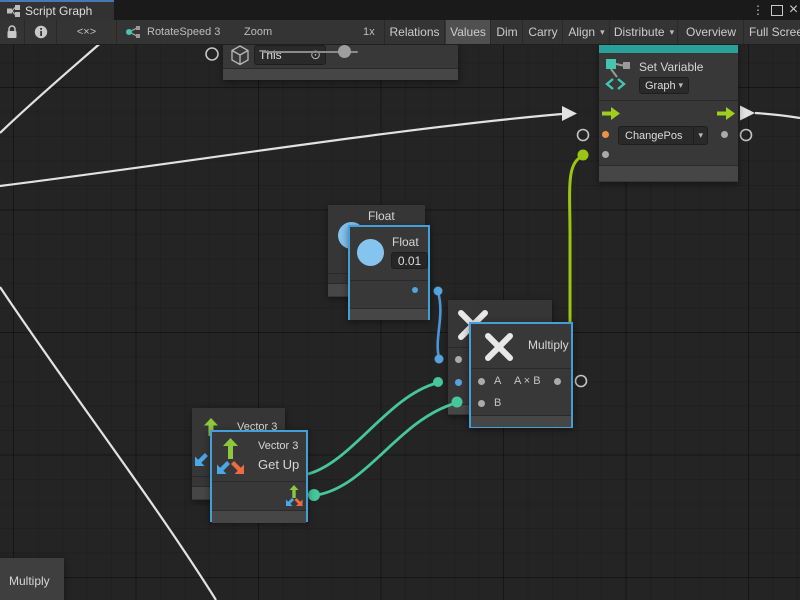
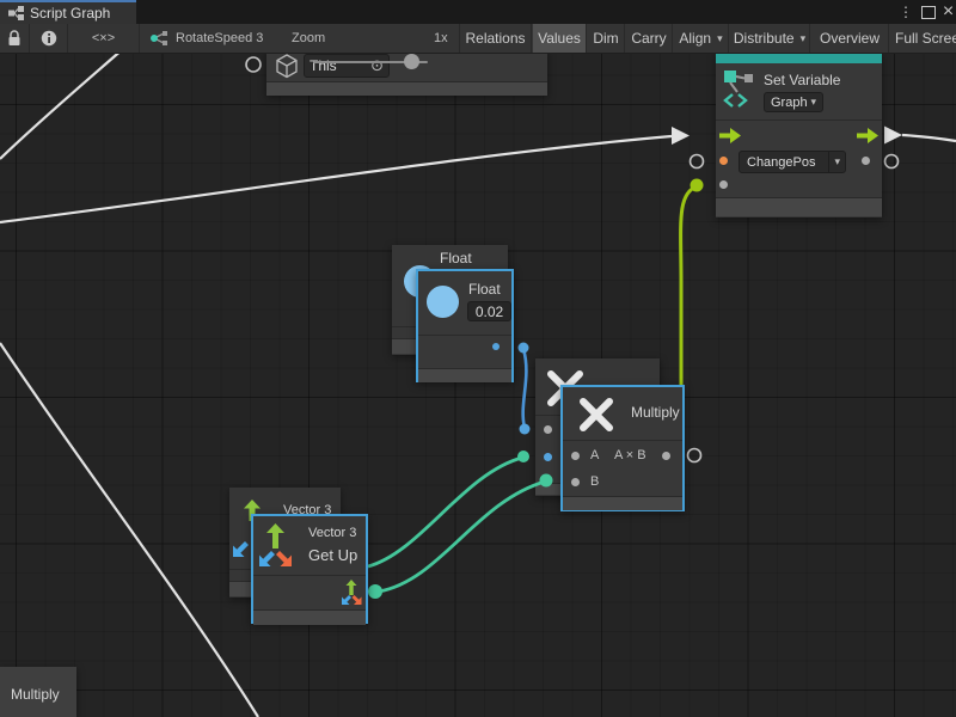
  Float
  Vector 3
  Multiply
  This
  ⊙
  Set Variable
  Graph
  ▾
  ChangePos
  ▾
  Float
- 0.01
+ 0.02
  Multiply
  A
  A × B
  B
  Vector 3
  Get Up
  Script Graph
  ⋮
  ×
  <×>
  RotateSpeed 3
  Zoom
  1x
  Relations
  Values
  Dim
  Carry
  Align
  ▾
  Distribute
  ▾
  Overview
  Full Scre
